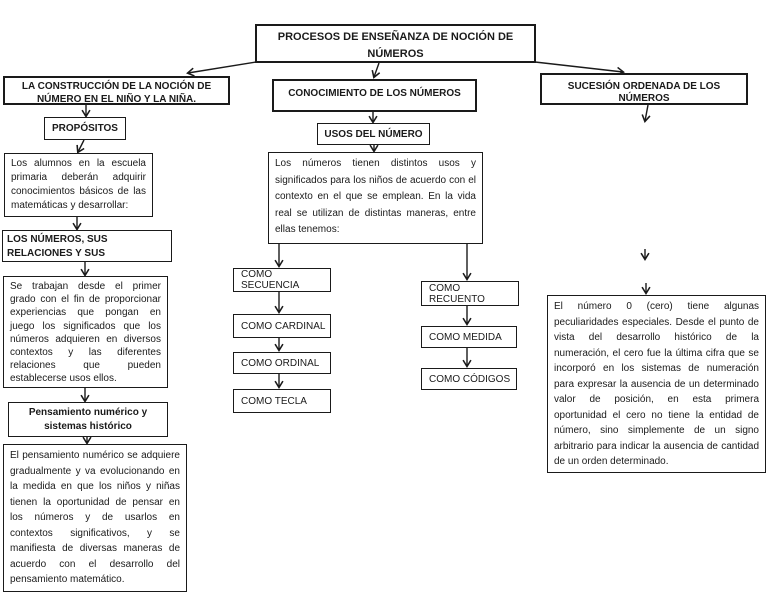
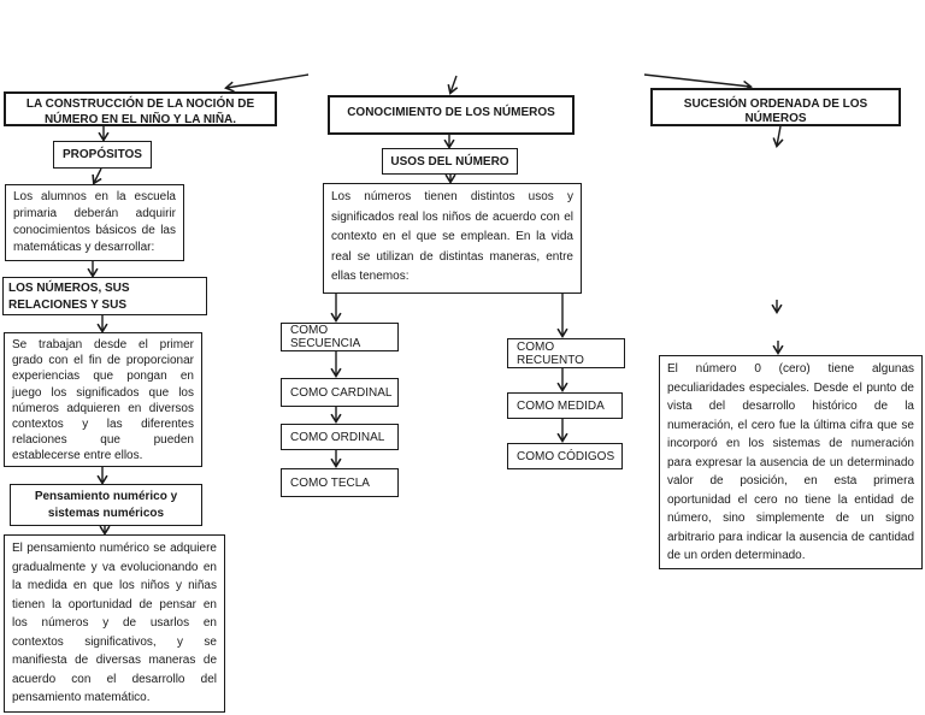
- PROCESOS DE ENSEÑANZA DE NOCIÓN DE NÚMEROS
  LA CONSTRUCCIÓN DE LA NOCIÓN DE NÚMERO EN EL NIÑO Y LA NIÑA.
  PROPÓSITOS
  Los alumnos en la escuela primaria deberán adquirir conocimientos básicos de las matemáticas y desarrollar:
  LOS NÚMEROS, SUS RELACIONES Y SUS
- Se trabajan desde el primer grado con el fin de proporcionar experiencias que pongan en juego los significados que los números adquieren en diversos contextos y las diferentes relaciones que pueden establecerse usos ellos.
+ Se trabajan desde el primer grado con el fin de proporcionar experiencias que pongan en juego los significados que los números adquieren en diversos contextos y las diferentes relaciones que pueden establecerse entre ellos.
- Pensamiento numérico y sistemas histórico
+ Pensamiento numérico y sistemas numéricos
  El pensamiento numérico se adquiere gradualmente y va evolucionando en la medida en que los niños y niñas tienen la oportunidad de pensar en los números y de usarlos en contextos significativos, y se manifiesta de diversas maneras de acuerdo con el desarrollo del pensamiento matemático.
  CONOCIMIENTO DE LOS NÚMEROS
  USOS DEL NÚMERO
- Los números tienen distintos usos y significados para los niños de acuerdo con el contexto en el que se emplean. En la vida real se utilizan de distintas maneras, entre ellas tenemos:
+ Los números tienen distintos usos y significados real los niños de acuerdo con el contexto en el que se emplean. En la vida real se utilizan de distintas maneras, entre ellas tenemos:
  COMO SECUENCIA
  COMO CARDINAL
  COMO ORDINAL
  COMO TECLA
  COMO RECUENTO
  COMO MEDIDA
  COMO CÓDIGOS
  SUCESIÓN ORDENADA DE LOS NÚMEROS
  El número 0 (cero) tiene algunas peculiaridades especiales. Desde el punto de vista del desarrollo histórico de la numeración, el cero fue la última cifra que se incorporó en los sistemas de numeración para expresar la ausencia de un determinado valor de posición, en esta primera oportunidad el cero no tiene la entidad de número, sino simplemente de un signo arbitrario para indicar la ausencia de cantidad de un orden determinado.
